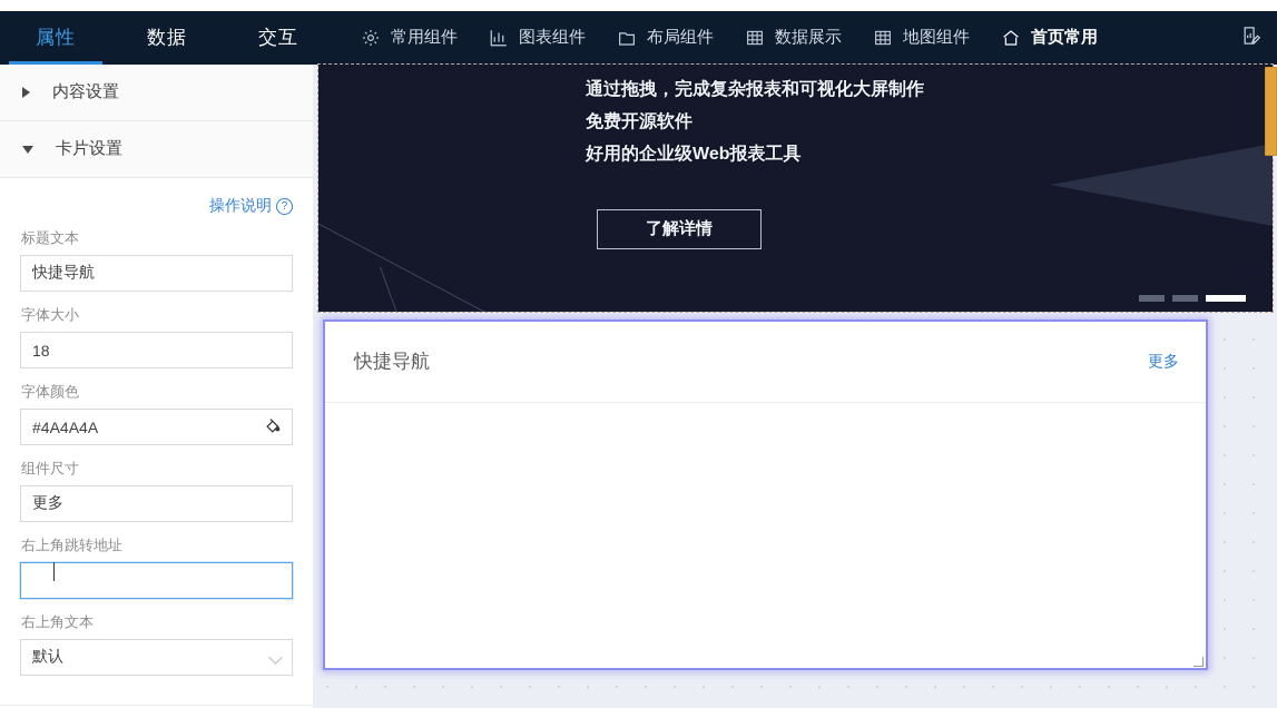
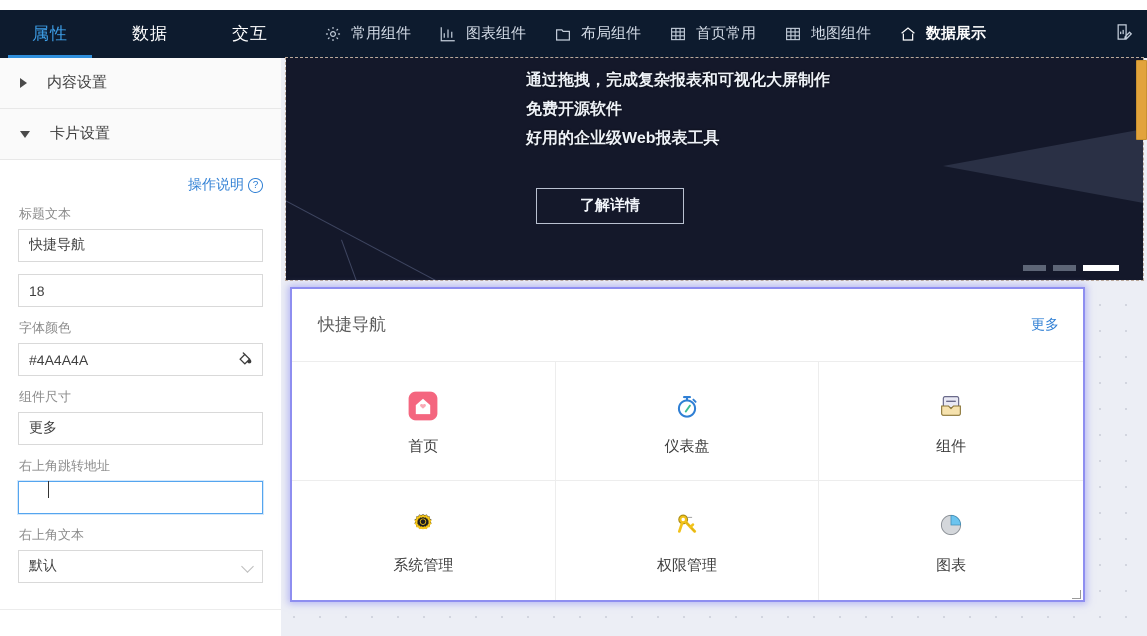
  属性
  数据
  交互
  常用组件
  图表组件
  布局组件
- 数据展示
+ 首页常用
  地图组件
- 首页常用
+ 数据展示
  内容设置
  卡片设置
  操作说明
  ?
  标题文本
  快捷导航
- 字体大小
  18
  字体颜色
  #4A4A4A
  组件尺寸
  更多
  右上角跳转地址
  右上角文本
  默认
  通过拖拽，完成复杂报表和可视化大屏制作
  免费开源软件
  好用的企业级Web报表工具
  了解详情
  快捷导航
  更多
+ 首页
+ 仪表盘
+ 组件
+ 系统管理
+ 权限管理
+ 图表
